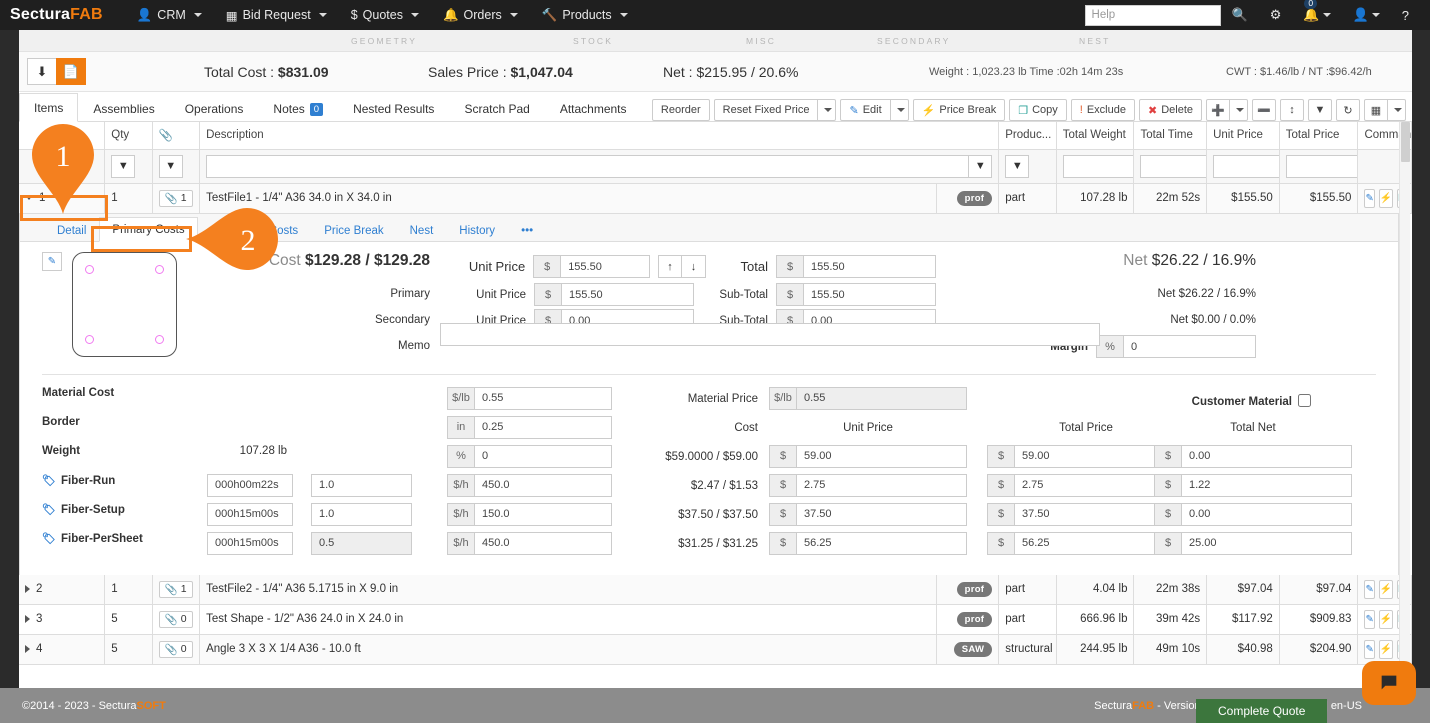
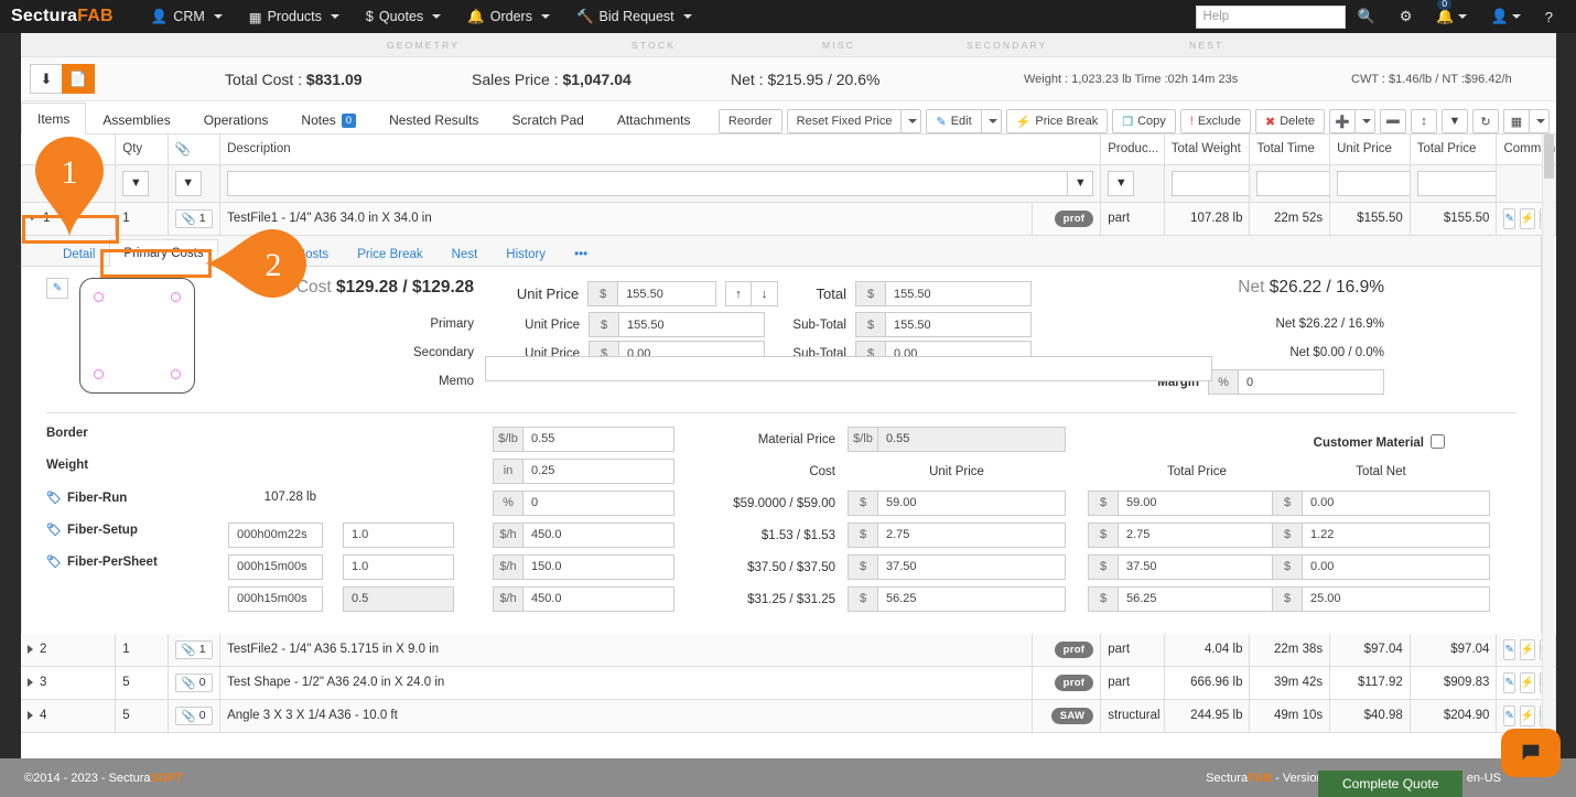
  SecturaFAB
  👤
  CRM
  ▦
- Bid Request
+ Products
  $
  Quotes
  🔔
  Orders
  🔨
- Products
+ Bid Request
  Help
  🔍
  ⚙
  0
  🔔
  👤
  ?
  GEOMETRY
  STOCK
  MISC
  SECONDARY
  NEST
  ⬇
  📄
  Total Cost : $831.09
  Sales Price : $1,047.04
  Net : $215.95 / 20.6%
  Weight : 1,023.23 lb Time :02h 14m 23s
  CWT : $1.46/lb / NT :$96.42/h
  Items
  Assemblies
  Operations
  Notes
  0
  Nested Results
  Scratch Pad
  Attachments
  Reorder
  Reset Fixed Price
  ✎
  Edit
  ⚡
  Price Break
  ❐
  Copy
  !
  Exclude
  ✖
  Delete
  ➕
  ➖
  ↕
  ▼
  ↻
  ▦
  	Qty	📎	Description	Produc...	Total Weight	Total Time	Unit Price	Total Price	Comm
  1	1	📎 1	TestFile1 - 1/4" A36 34.0 in X 34.0 in	prof	part	107.28 lb	22m 52s	$155.50	$155.50	✎ ⚡
  Detail
  Primary Costs
  Price Break
  Nest
  History
  •••
  ✎
  Cost $129.28 / $129.28
  Primary
  Secondary
  Memo
  Unit Price
  $
  155.50
  ↑
  ↓
  Unit Price
  $
  155.50
  Unit Price
  $
  0.00
  Total
  $
  155.50
  Sub-Total
  $
  155.50
  Sub-Total
  $
  0.00
  Net $26.22 / 16.9%
  Net $26.22 / 16.9%
  Net $0.00 / 0.0%
  Margin
  %
  0
- Material Cost
  Border
  Weight
  🏷 Fiber-Run
  🏷 Fiber-Setup
  🏷 Fiber-PerSheet
  107.28 lb
  000h00m22s
  000h15m00s
  000h15m00s
  1.0
  1.0
  0.5
  $/lb
  0.55
  in
  0.25
  %
  0
  $/h
  450.0
  $/h
  150.0
  $/h
  450.0
  Material Price
  Cost
  $59.0000 / $59.00
- $2.47 / $1.53
+ $1.53 / $1.53
  $37.50 / $37.50
  $31.25 / $31.25
  $/lb
  0.55
  Unit Price
  $
  59.00
  $
  2.75
  $
  37.50
  $
  56.25
  Total Price
  $
  59.00
  $
  2.75
  $
  37.50
  $
  56.25
  Customer Material
  Total Net
  $
  0.00
  $
  1.22
  $
  0.00
  $
  25.00
  2	1	📎 1	TestFile2 - 1/4" A36 5.1715 in X 9.0 in	prof	part	4.04 lb	22m 38s	$97.04	$97.04	✎ ⚡
  3	5	📎 0	Test Shape - 1/2" A36 24.0 in X 24.0 in	prof	part	666.96 lb	39m 42s	$117.92	$909.83	✎ ⚡
  4	5	📎 0	Angle 3 X 3 X 1/4 A36 - 10.0 ft	SAW	structural	244.95 lb	49m 10s	$40.98	$204.90	✎ ⚡
  ©2014 - 2023 - Sectura
  SOFT
  Complete Quote
  1
  2
